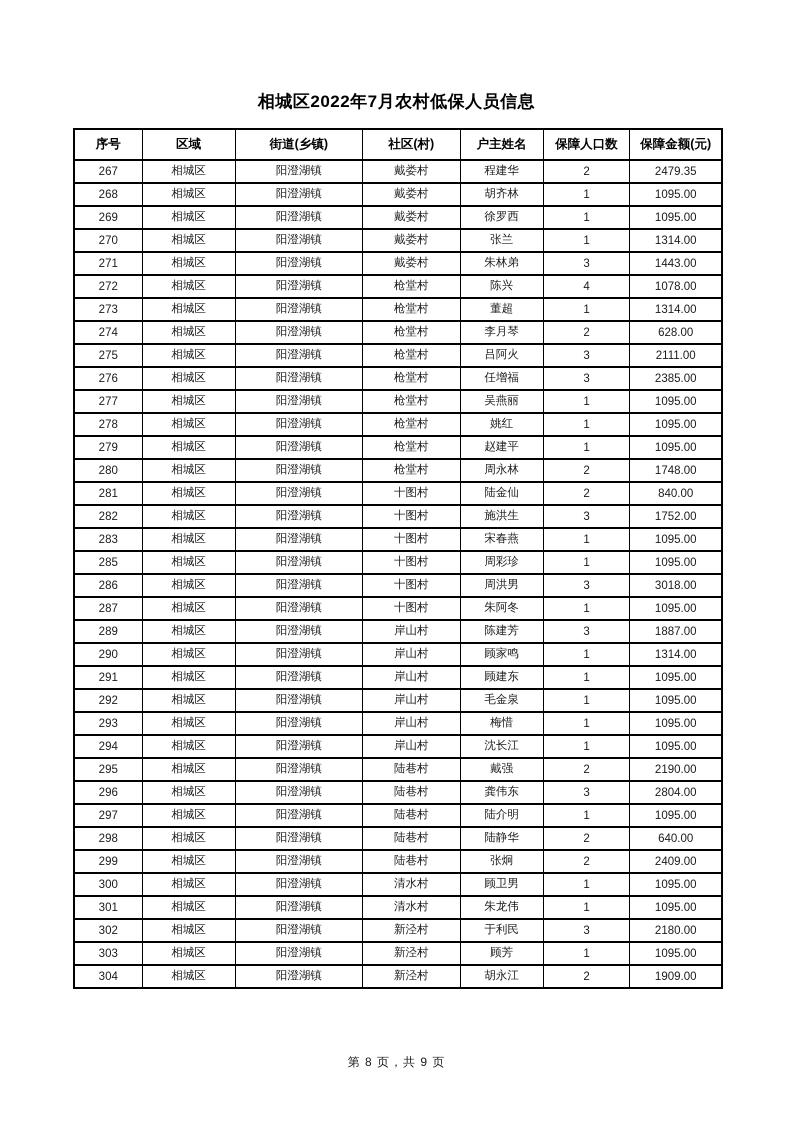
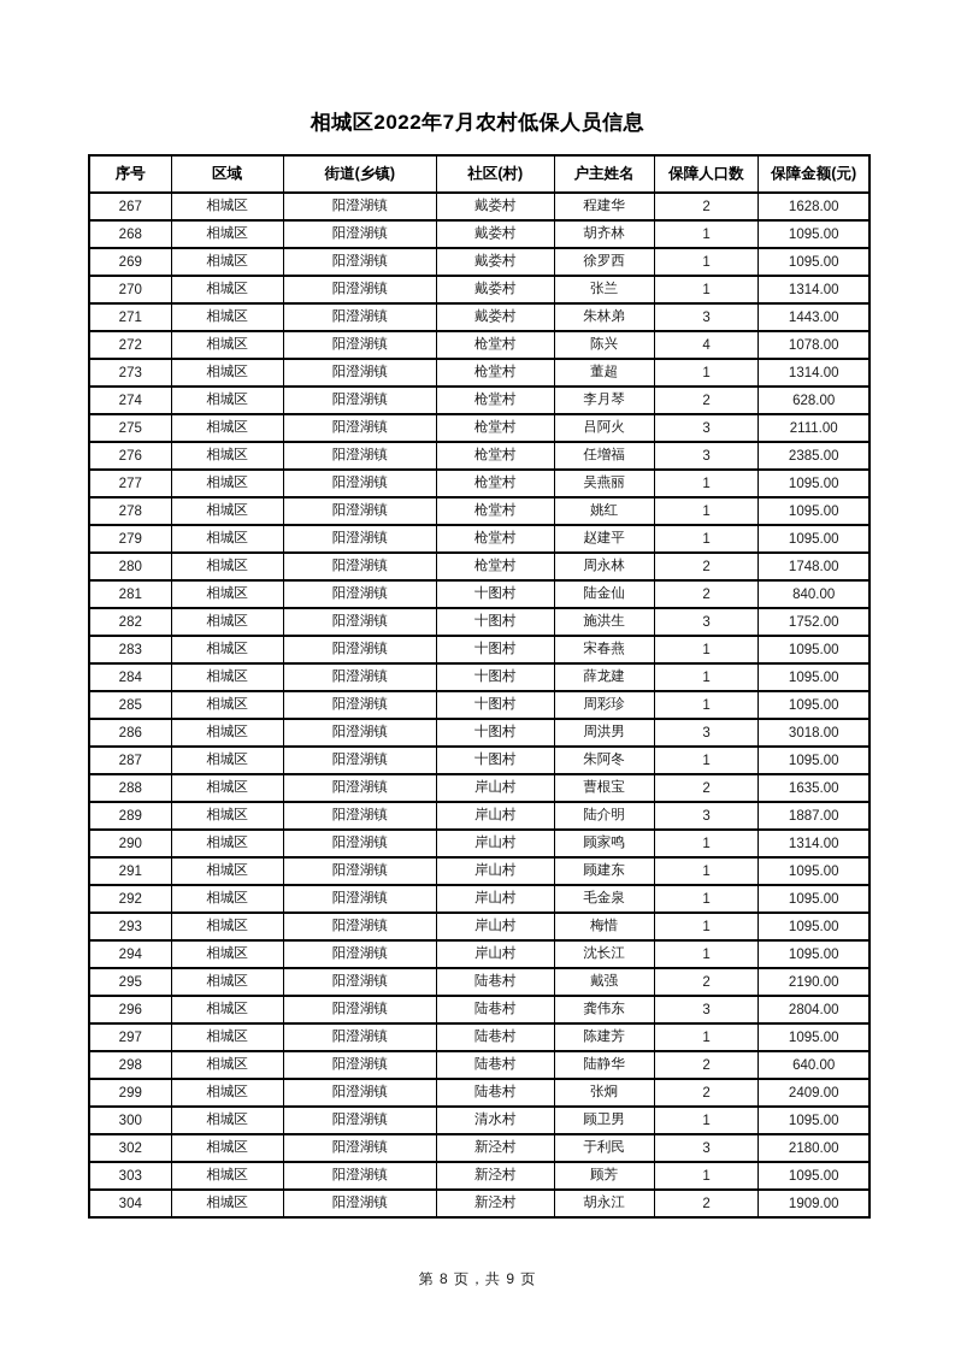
  相城区2022年7月农村低保人员信息
  序号	区域	街道(乡镇)	社区(村)	户主姓名	保障人口数	保障金额(元)
- 267	相城区	阳澄湖镇	戴娄村	程建华	2	2479.35
+ 267	相城区	阳澄湖镇	戴娄村	程建华	2	1628.00
  268	相城区	阳澄湖镇	戴娄村	胡齐林	1	1095.00
  269	相城区	阳澄湖镇	戴娄村	徐罗西	1	1095.00
  270	相城区	阳澄湖镇	戴娄村	张兰	1	1314.00
  271	相城区	阳澄湖镇	戴娄村	朱林弟	3	1443.00
  272	相城区	阳澄湖镇	枪堂村	陈兴	4	1078.00
  273	相城区	阳澄湖镇	枪堂村	董超	1	1314.00
  274	相城区	阳澄湖镇	枪堂村	李月琴	2	628.00
  275	相城区	阳澄湖镇	枪堂村	吕阿火	3	2111.00
  276	相城区	阳澄湖镇	枪堂村	任增福	3	2385.00
  277	相城区	阳澄湖镇	枪堂村	吴燕丽	1	1095.00
  278	相城区	阳澄湖镇	枪堂村	姚红	1	1095.00
  279	相城区	阳澄湖镇	枪堂村	赵建平	1	1095.00
  280	相城区	阳澄湖镇	枪堂村	周永林	2	1748.00
  281	相城区	阳澄湖镇	十图村	陆金仙	2	840.00
  282	相城区	阳澄湖镇	十图村	施洪生	3	1752.00
  283	相城区	阳澄湖镇	十图村	宋春燕	1	1095.00
+ 284	相城区	阳澄湖镇	十图村	薛龙建	1	1095.00
  285	相城区	阳澄湖镇	十图村	周彩珍	1	1095.00
  286	相城区	阳澄湖镇	十图村	周洪男	3	3018.00
  287	相城区	阳澄湖镇	十图村	朱阿冬	1	1095.00
+ 288	相城区	阳澄湖镇	岸山村	曹根宝	2	1635.00
- 289	相城区	阳澄湖镇	岸山村	陈建芳	3	1887.00
+ 289	相城区	阳澄湖镇	岸山村	陆介明	3	1887.00
  290	相城区	阳澄湖镇	岸山村	顾家鸣	1	1314.00
  291	相城区	阳澄湖镇	岸山村	顾建东	1	1095.00
  292	相城区	阳澄湖镇	岸山村	毛金泉	1	1095.00
  293	相城区	阳澄湖镇	岸山村	梅惜	1	1095.00
  294	相城区	阳澄湖镇	岸山村	沈长江	1	1095.00
  295	相城区	阳澄湖镇	陆巷村	戴强	2	2190.00
  296	相城区	阳澄湖镇	陆巷村	龚伟东	3	2804.00
- 297	相城区	阳澄湖镇	陆巷村	陆介明	1	1095.00
+ 297	相城区	阳澄湖镇	陆巷村	陈建芳	1	1095.00
  298	相城区	阳澄湖镇	陆巷村	陆静华	2	640.00
  299	相城区	阳澄湖镇	陆巷村	张炯	2	2409.00
  300	相城区	阳澄湖镇	清水村	顾卫男	1	1095.00
- 301	相城区	阳澄湖镇	清水村	朱龙伟	1	1095.00
  302	相城区	阳澄湖镇	新泾村	于利民	3	2180.00
  303	相城区	阳澄湖镇	新泾村	顾芳	1	1095.00
  304	相城区	阳澄湖镇	新泾村	胡永江	2	1909.00
  第 8 页，共 9 页
